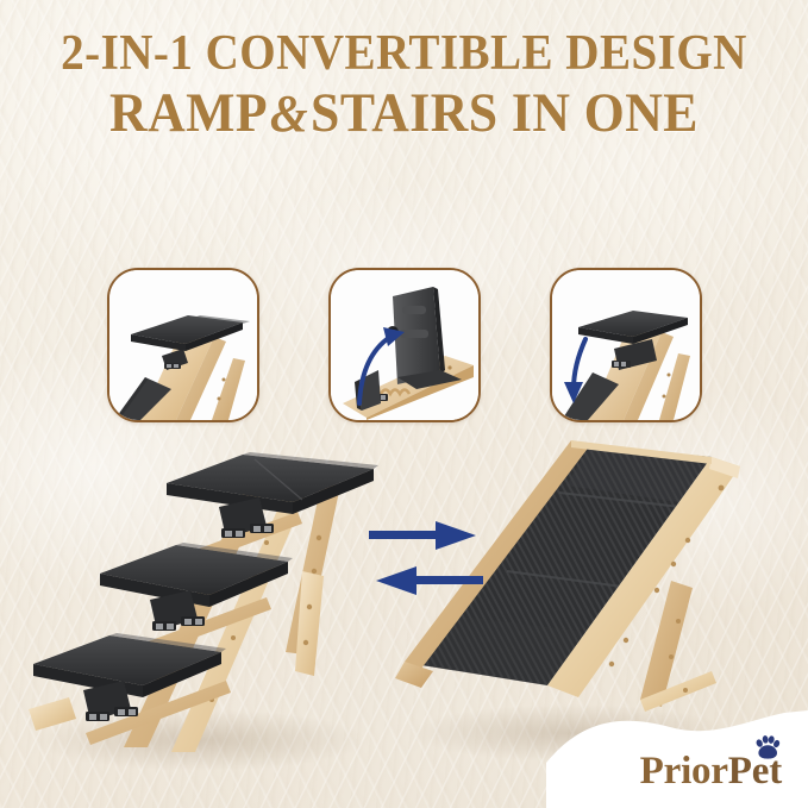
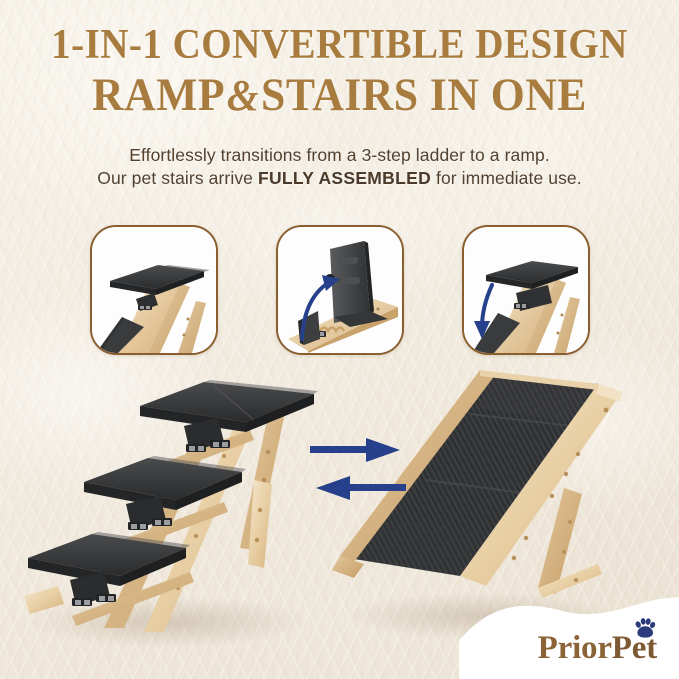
- 2-IN-1 CONVERTIBLE DESIGN
+ 1-IN-1 CONVERTIBLE DESIGN
  RAMP&STAIRS IN ONE
+ Effortlessly transitions from a 3-step ladder to a ramp.
+ Our pet stairs arrive FULLY ASSEMBLED for immediate use.
  PriorPet
